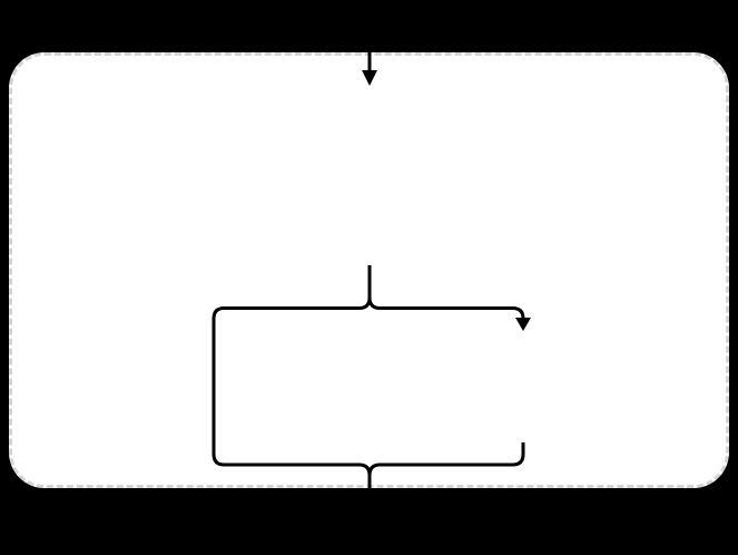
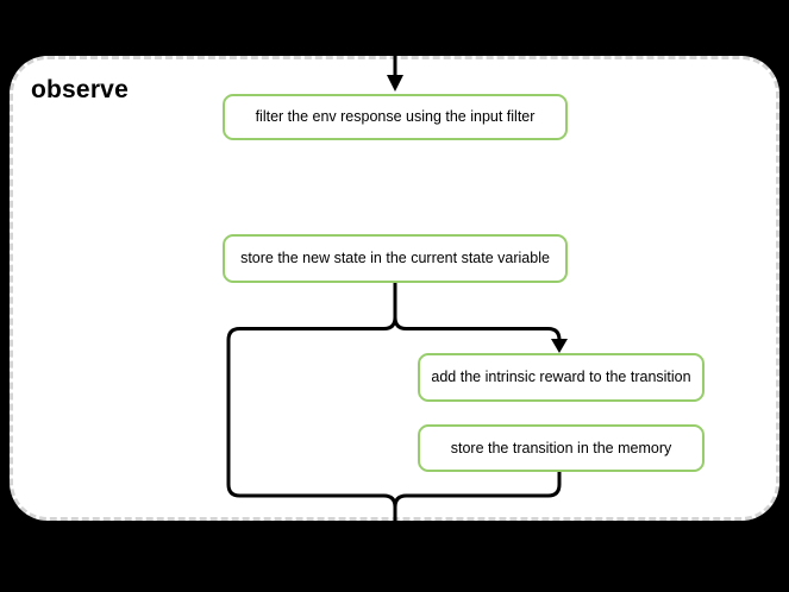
+ observe
+ filter the env response using the input filter
+ store the new state in the current state variable
+ add the intrinsic reward to the transition
+ store the transition in the memory
